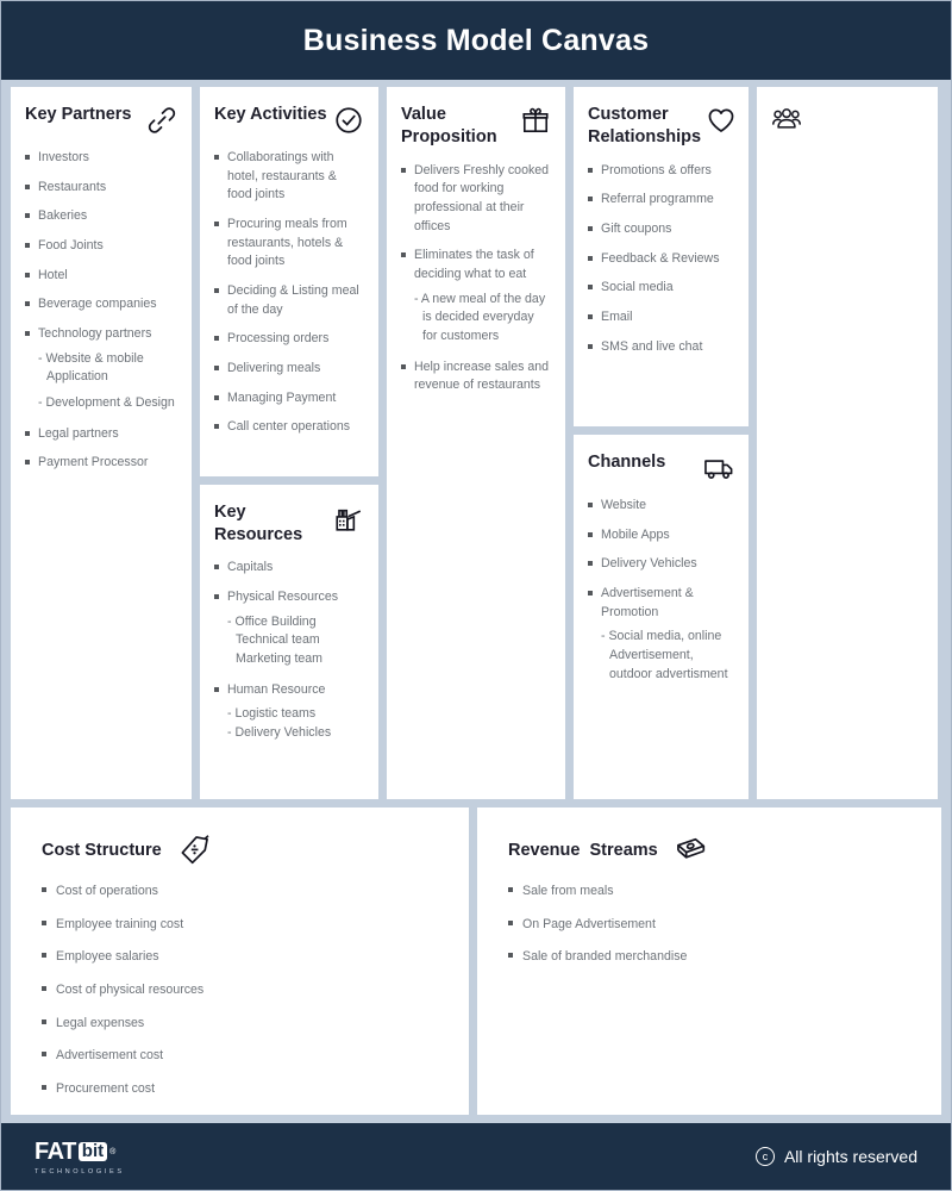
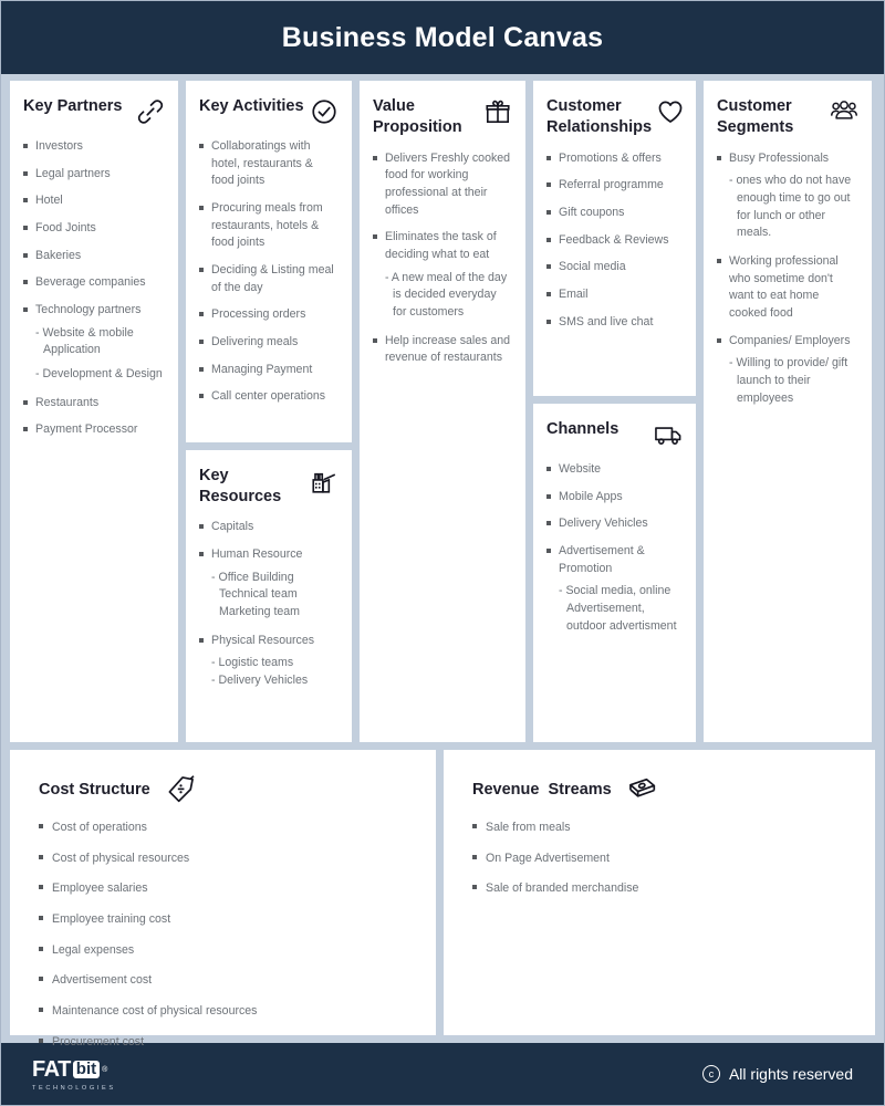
  Business Model Canvas
  Key Partners
  Investors
- Restaurants
+ Legal partners
- Bakeries
+ Hotel
  Food Joints
- Hotel
+ Bakeries
  Beverage companies
  Technology partners
  - Website & mobile Application
  - Development & Design
- Legal partners
+ Restaurants
  Payment Processor
  Key Activities
  Collaboratings with hotel, restaurants & food joints
  Procuring meals from restaurants, hotels & food joints
  Deciding & Listing meal of the day
  Processing orders
  Delivering meals
  Managing Payment
  Call center operations
  Key Resources
  Capitals
- Physical Resources
+ Human Resource
  - Office Building
  Technical team
  Marketing team
- Human Resource
+ Physical Resources
  - Logistic teams
  - Delivery Vehicles
  Value Proposition
  Delivers Freshly cooked food for working professional at their offices
  Eliminates the task of deciding what to eat
  - A new meal of the day is decided everyday for customers
  Help increase sales and revenue of restaurants
  Customer Relationships
  Promotions & offers
  Referral programme
  Gift coupons
  Feedback & Reviews
  Social media
  Email
  SMS and live chat
  Channels
  Website
  Mobile Apps
  Delivery Vehicles
  Advertisement & Promotion
  - Social media, online Advertisement, outdoor advertisment
+ Customer Segments
+ Busy Professionals
+ - ones who do not have enough time to go out for lunch or other meals.
+ Working professional who sometime don't want to eat home cooked food
+ Companies/ Employers
+ - Willing to provide/ gift launch to their employees
  Cost Structure
  Cost of operations
- Employee training cost
+ Cost of physical resources
  Employee salaries
- Cost of physical resources
+ Employee training cost
  Legal expenses
  Advertisement cost
+ Maintenance cost of physical resources
  Procurement cost
  Revenue Streams
  Sale from meals
  On Page Advertisement
  Sale of branded merchandise
  FAT
  bit
  c
  All rights reserved
